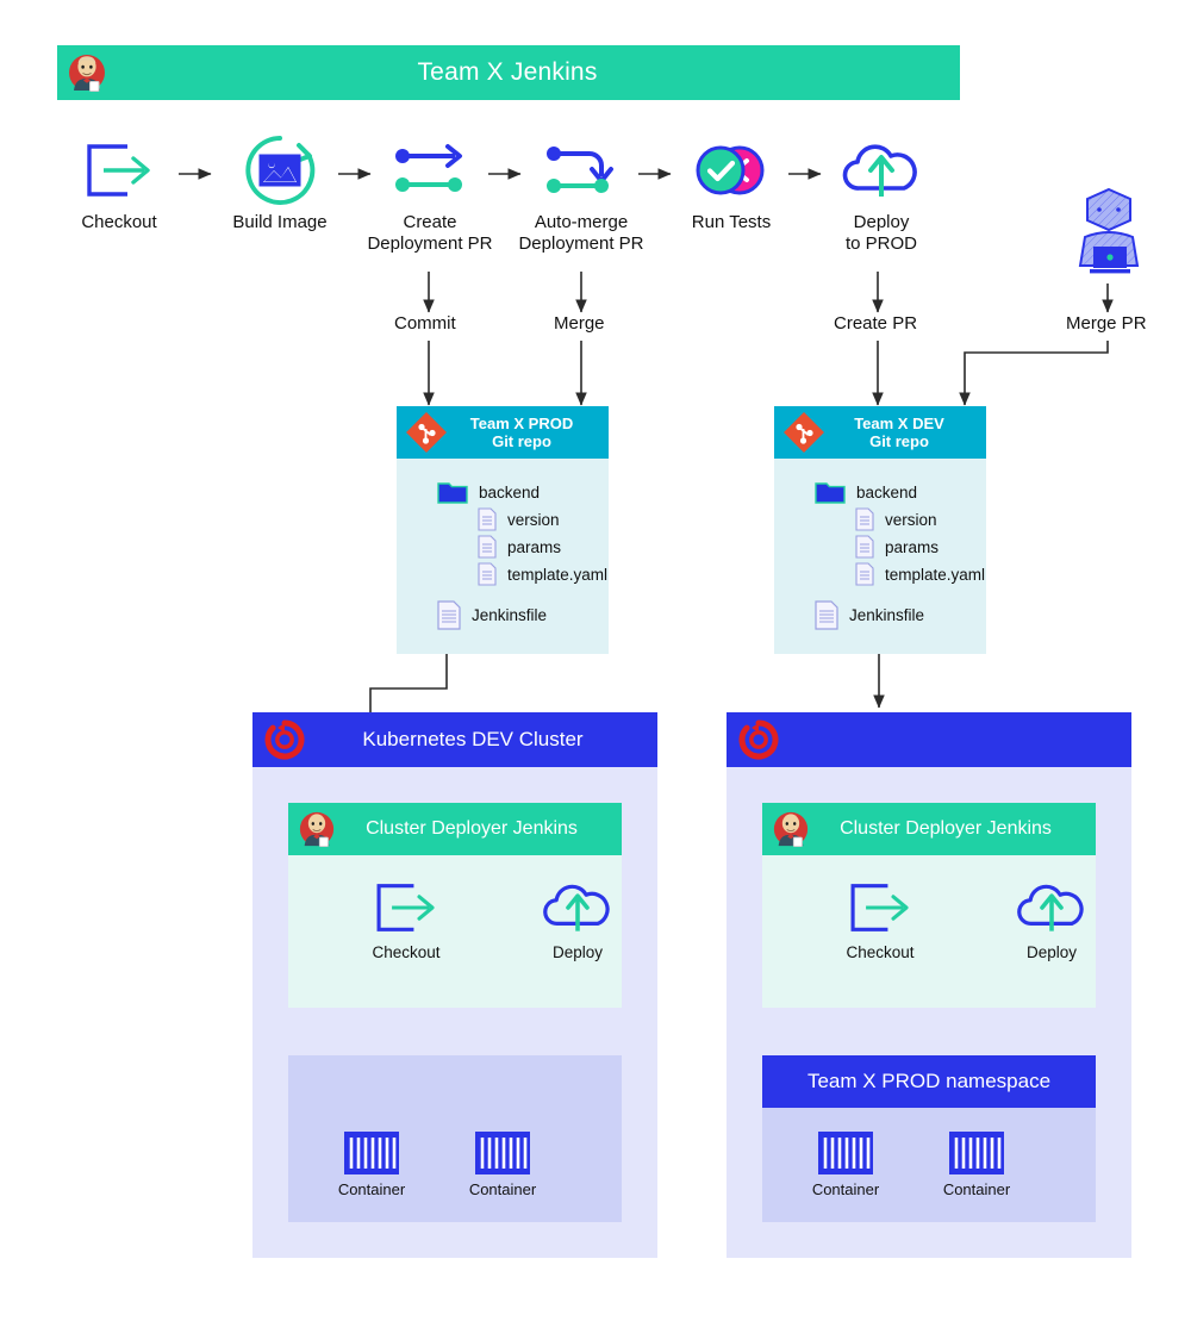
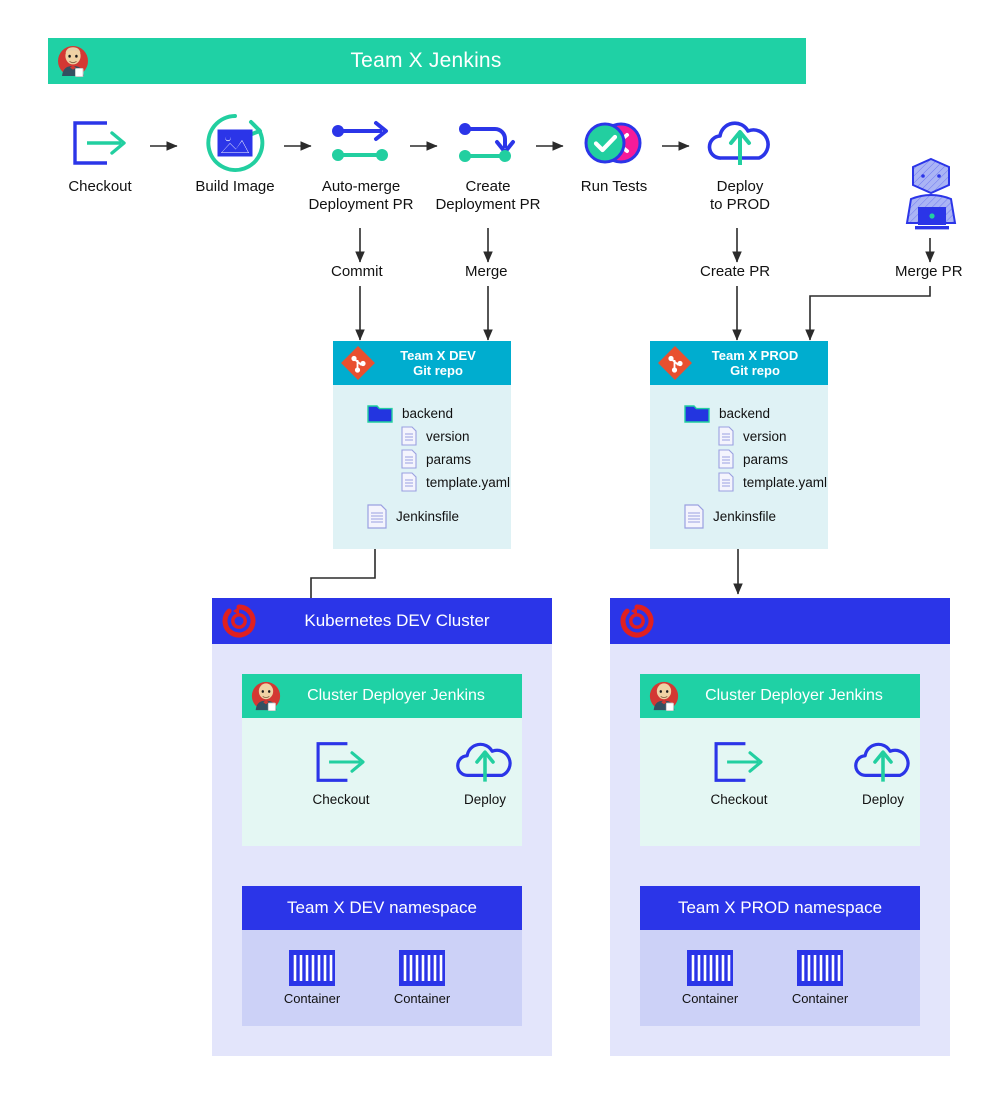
  Team X Jenkins
  Checkout
  Build Image
- Create
+ Auto-merge
  Deployment PR
- Auto-merge
+ Create
  Deployment PR
  Run Tests
  Deploy
  to PROD
  Commit
  Merge
  Create PR
  Merge PR
- Team X PROD
+ Team X DEV
  Git repo
  backend
  version
  params
  template.yaml
  Jenkinsfile
- Team X DEV
+ Team X PROD
  Git repo
  backend
  version
  params
  template.yaml
  Jenkinsfile
  Kubernetes DEV Cluster
  Cluster Deployer Jenkins
  Checkout
  Deploy
+ Team X DEV namespace
  Container
  Container
  Cluster Deployer Jenkins
  Checkout
  Deploy
  Team X PROD namespace
  Container
  Container
